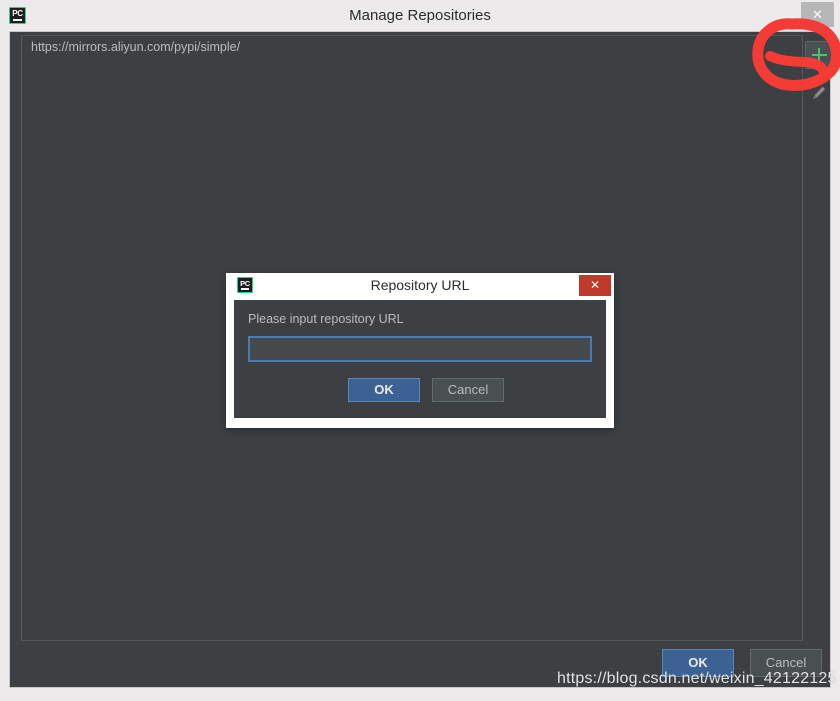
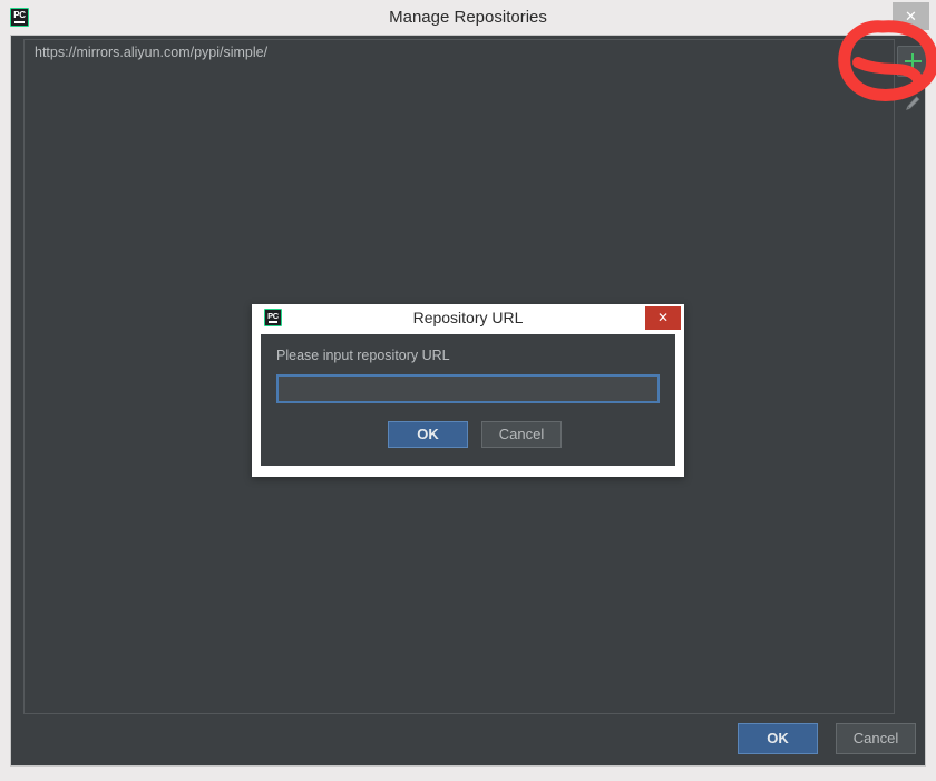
  PC
  Manage Repositories
  ✕
  https://mirrors.aliyun.com/pypi/simple/
  OK
  Cancel
  PC
  Repository URL
  ✕
  Please input repository URL
  OK
  Cancel
- https://blog.csdn.net/weixin_42122125
